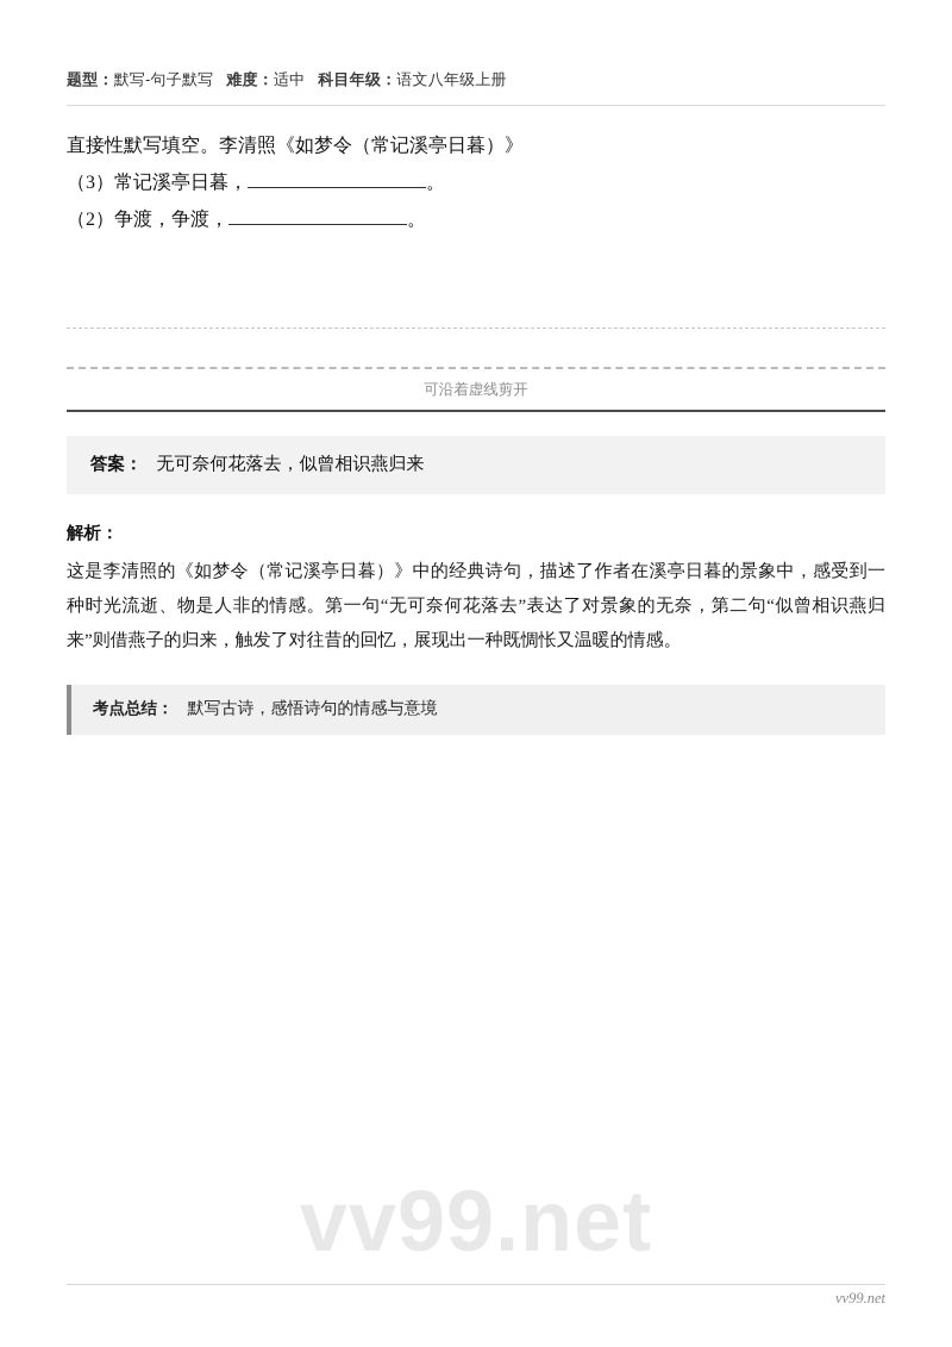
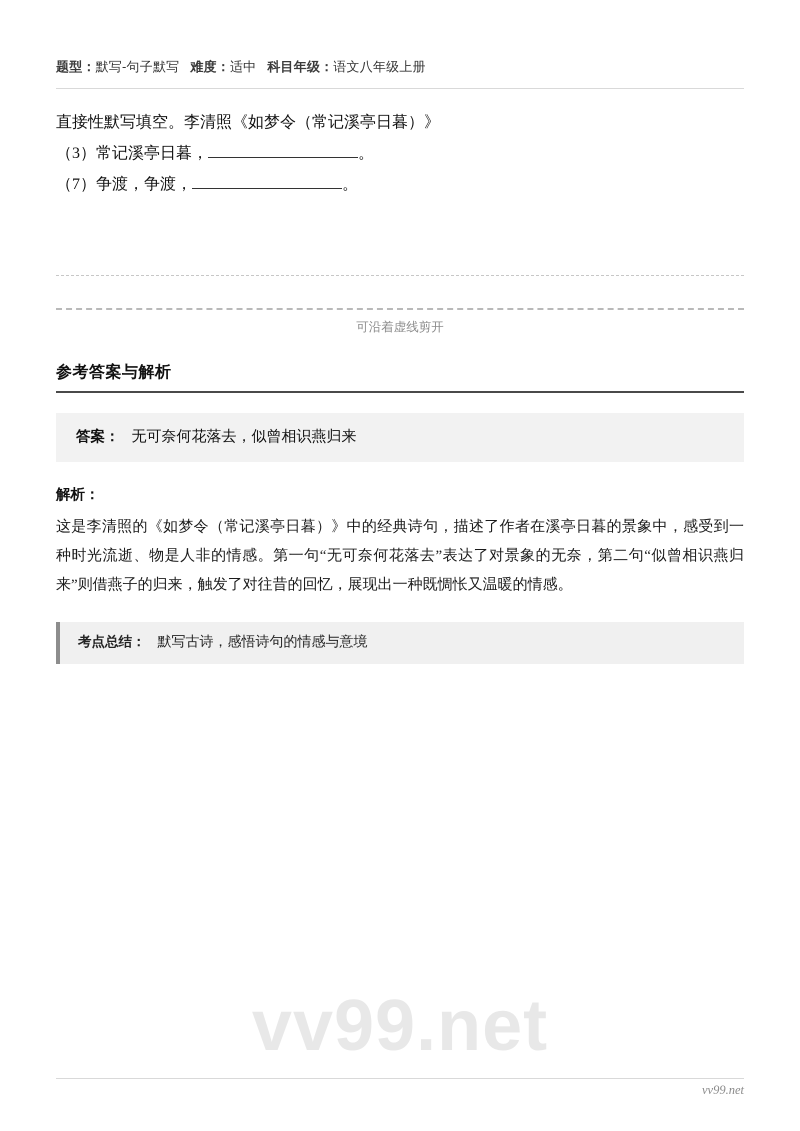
  题型：默写-句子默写 难度：适中 科目年级：语文八年级上册
  直接性默写填空。李清照《如梦令（常记溪亭日暮）》
  （3）常记溪亭日暮， 。
- （2）争渡，争渡， 。
+ （7）争渡，争渡， 。
  可沿着虚线剪开
+ 参考答案与解析
  答案： 无可奈何花落去，似曾相识燕归来
  解析：
  这是李清照的《如梦令（常记溪亭日暮）》中的经典诗句，描述了作者在溪亭日暮的景象中，感受到一种时光流逝、物是人非的情感。第一句“无可奈何花落去”表达了对景象的无奈，第二句“似曾相识燕归来”则借燕子的归来，触发了对往昔的回忆，展现出一种既惆怅又温暖的情感。
  考点总结： 默写古诗，感悟诗句的情感与意境
  vv99.net
